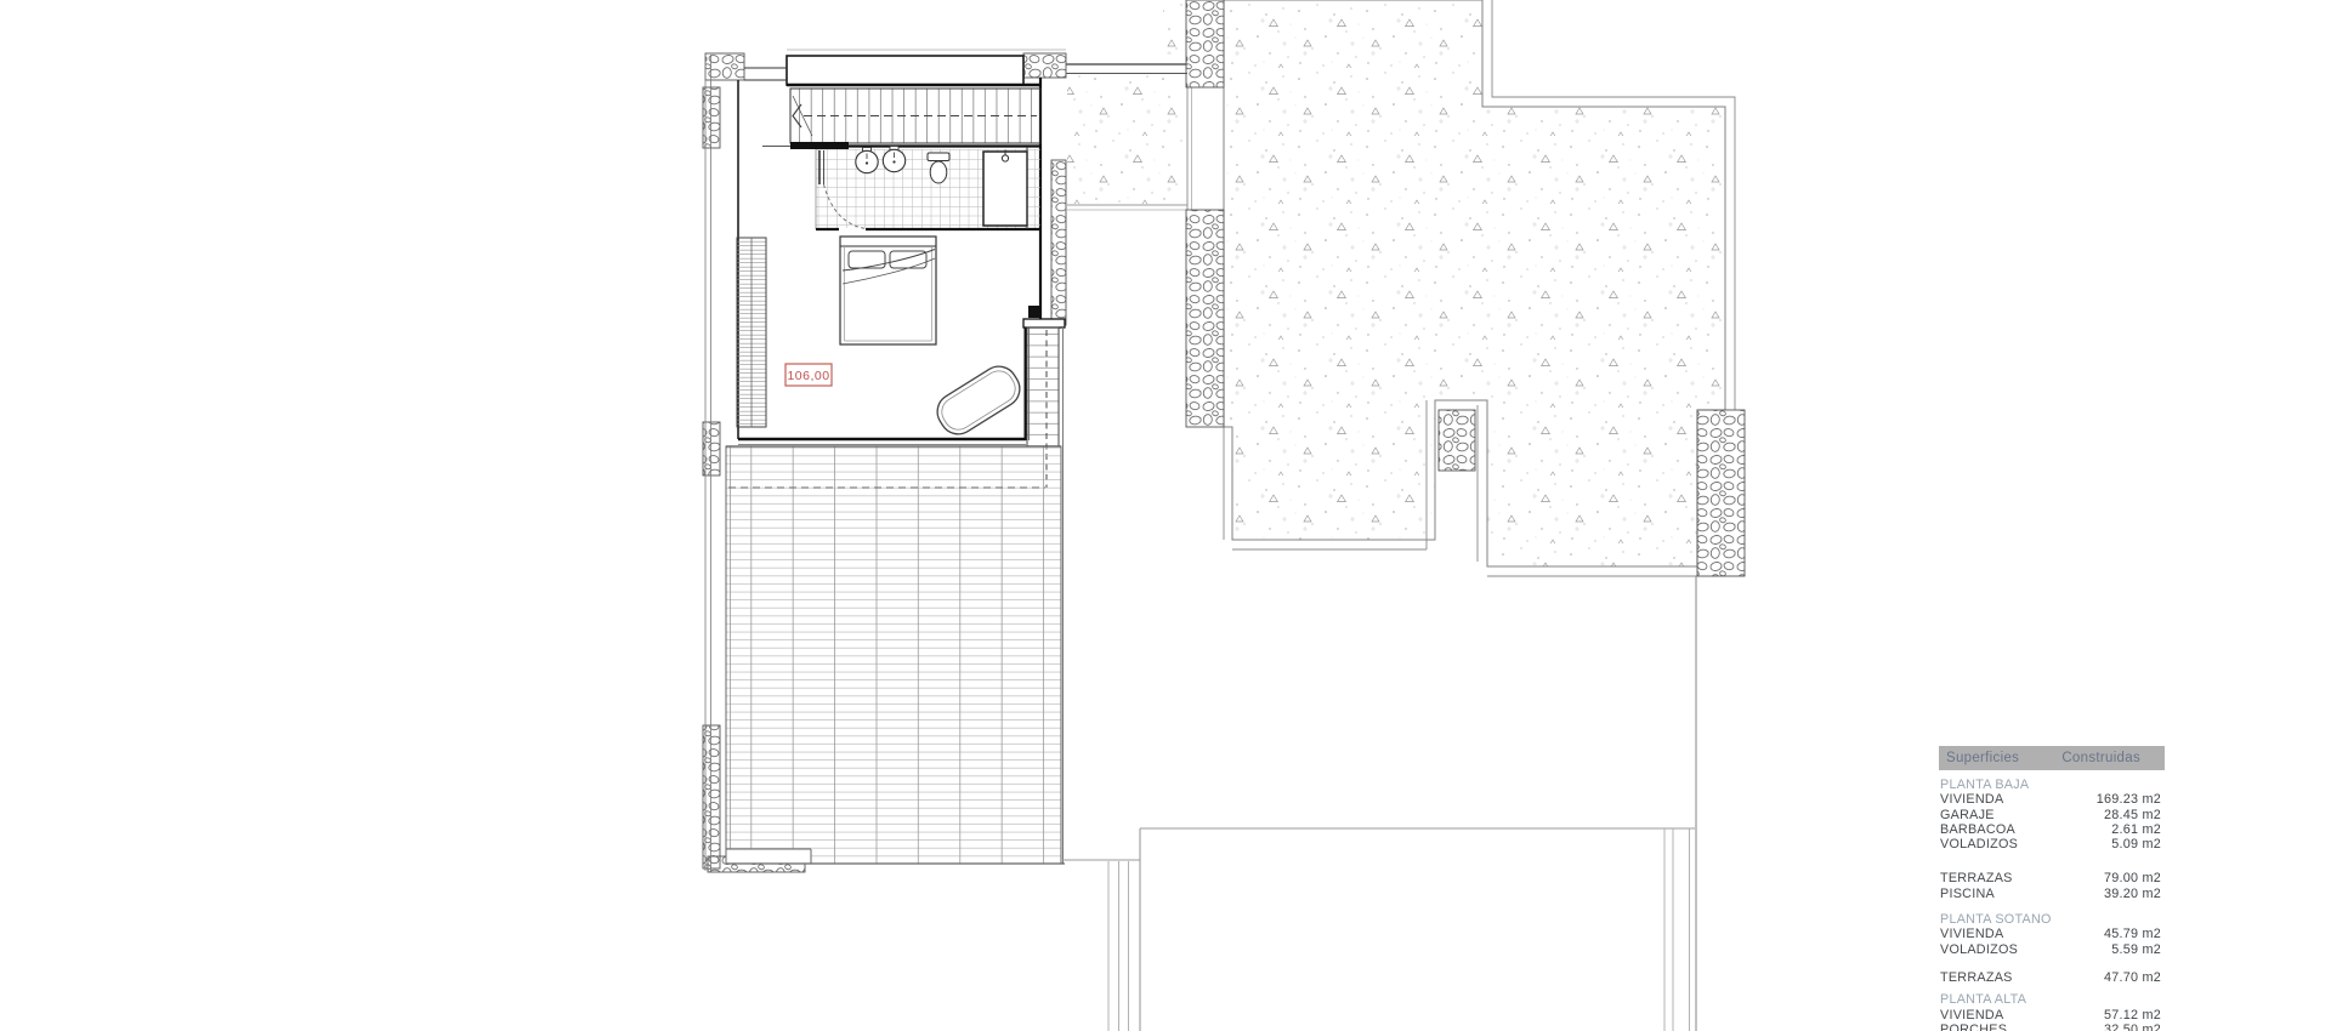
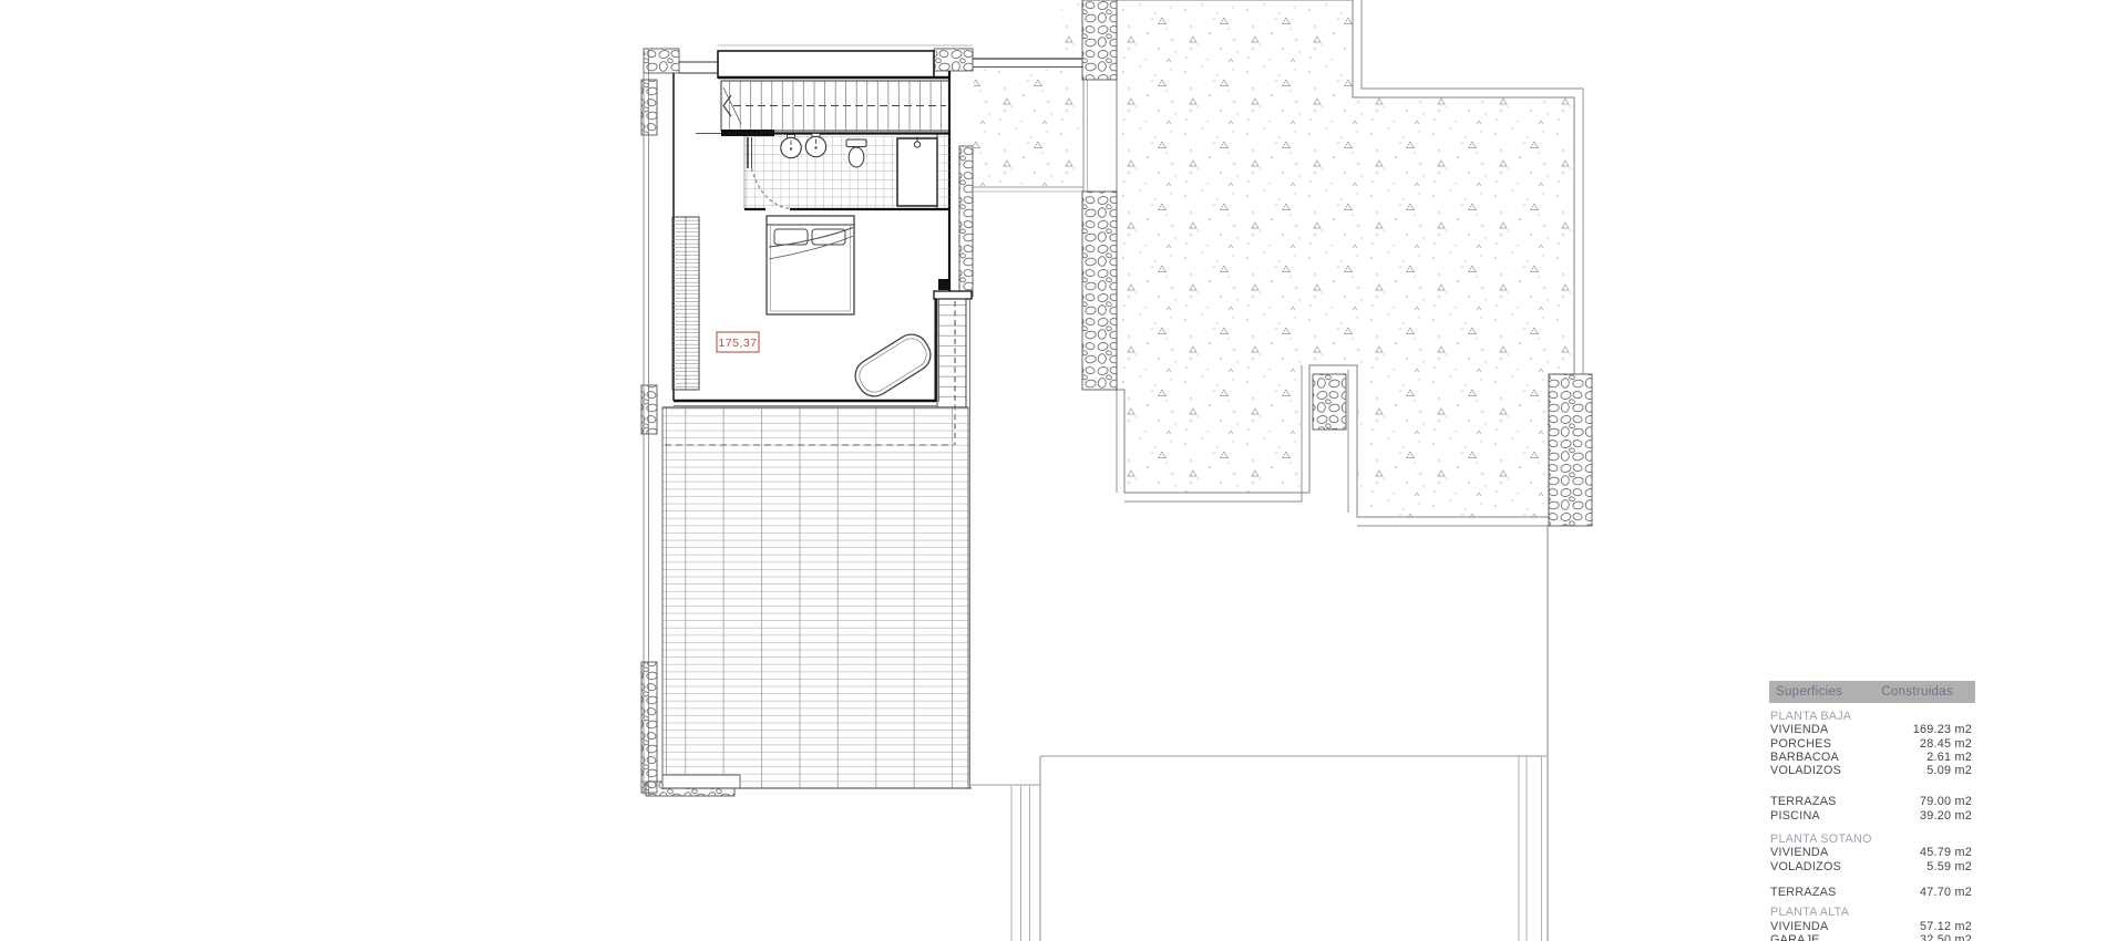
- 106,00
+ 175,37
  Superficies
  Construidas
  PLANTA BAJA
  VIVIENDA
  169.23 m2
- GARAJE
+ PORCHES
  28.45 m2
  BARBACOA
  2.61 m2
  VOLADIZOS
  5.09 m2
  TERRAZAS
  79.00 m2
  PISCINA
  39.20 m2
  PLANTA SOTANO
  VIVIENDA
  45.79 m2
  VOLADIZOS
  5.59 m2
  TERRAZAS
  47.70 m2
  PLANTA ALTA
  VIVIENDA
  57.12 m2
- PORCHES
+ GARAJE
  32.50 m2
